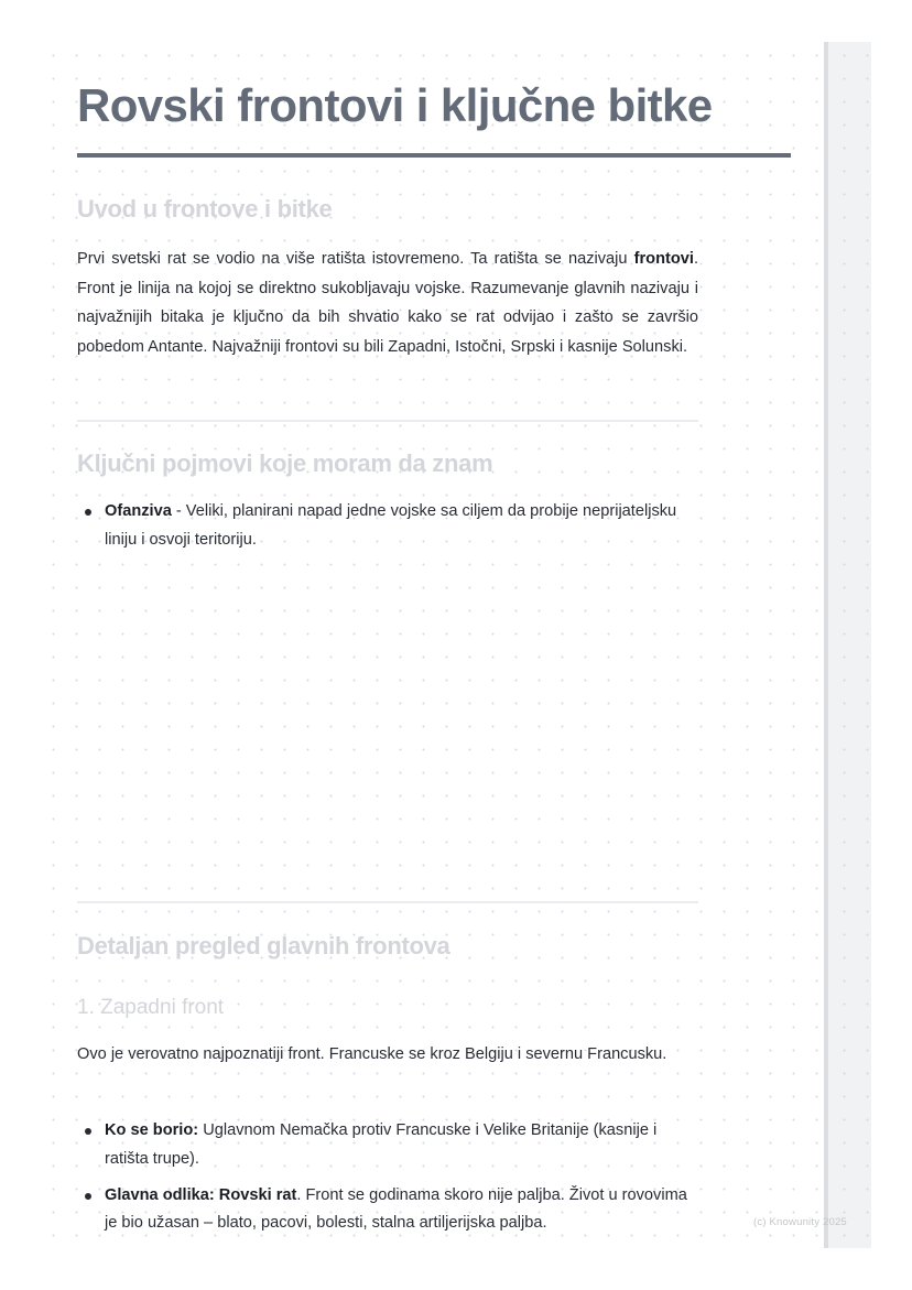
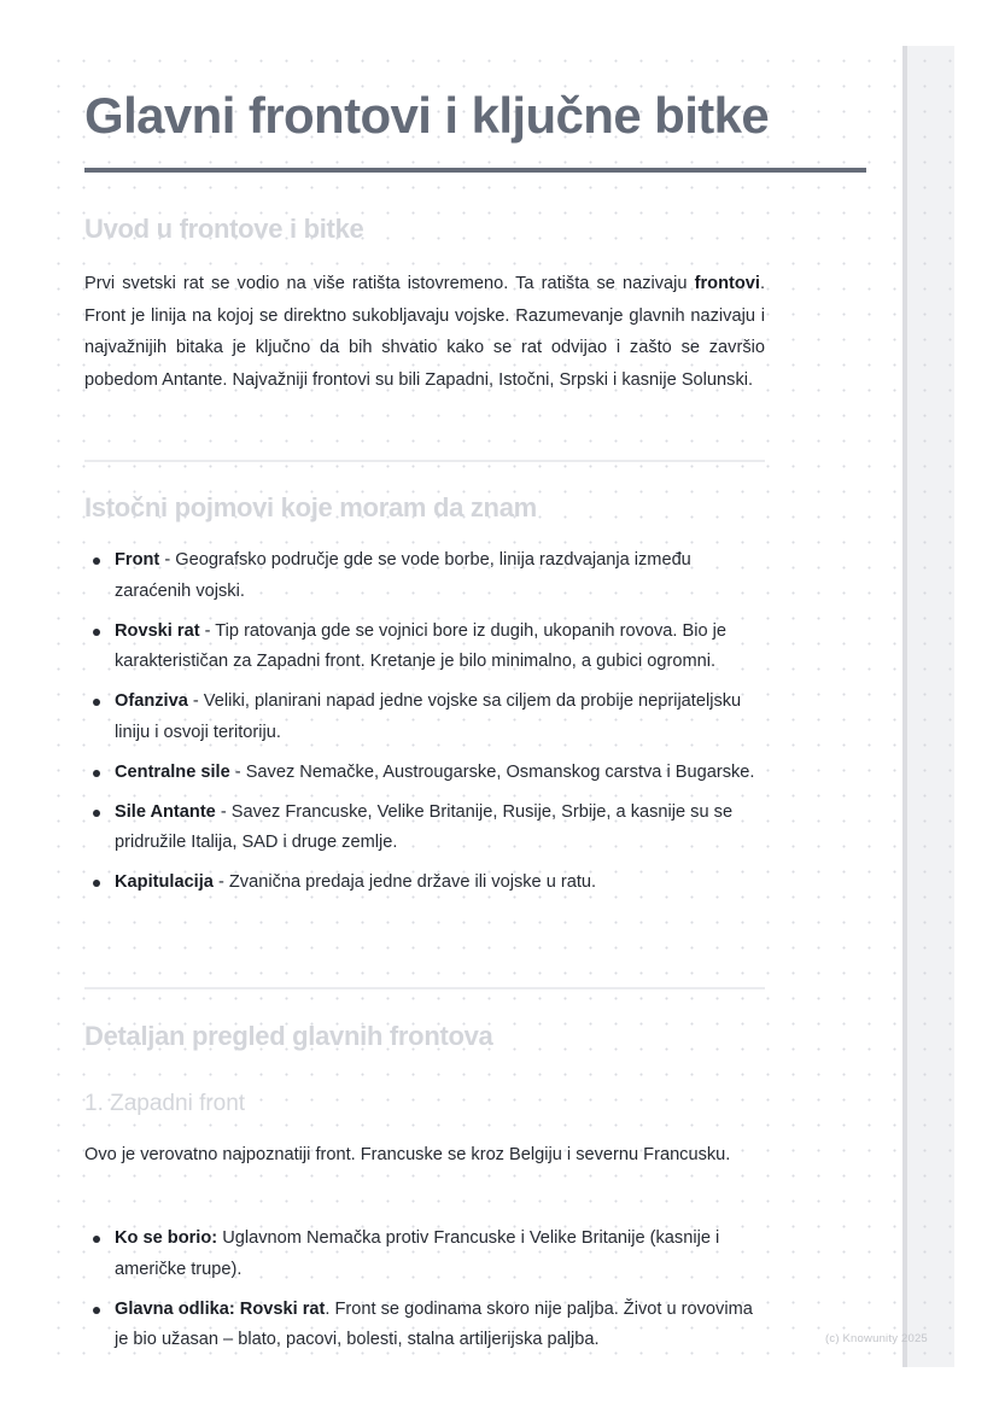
- Rovski frontovi i ključne bitke
+ Glavni frontovi i ključne bitke
  Uvod u frontove i bitke
  Prvi svetski rat se vodio na više ratišta istovremeno. Ta ratišta se nazivaju frontovi. Front je linija na kojoj se direktno sukobljavaju vojske. Razumevanje glavnih nazivaju i najvažnijih bitaka je ključno da bih shvatio kako se rat odvijao i zašto se završio pobedom Antante. Najvažniji frontovi su bili Zapadni, Istočni, Srpski i kasnije Solunski.
- Ključni pojmovi koje moram da znam
+ Istočni pojmovi koje moram da znam
+ Front - Geografsko područje gde se vode borbe, linija razdvajanja između zaraćenih vojski.
+ Rovski rat - Tip ratovanja gde se vojnici bore iz dugih, ukopanih rovova. Bio je karakterističan za Zapadni front. Kretanje je bilo minimalno, a gubici ogromni.
  Ofanziva - Veliki, planirani napad jedne vojske sa ciljem da probije neprijateljsku liniju i osvoji teritoriju.
+ Centralne sile - Savez Nemačke, Austrougarske, Osmanskog carstva i Bugarske.
+ Sile Antante - Savez Francuske, Velike Britanije, Rusije, Srbije, a kasnije su se pridružile Italija, SAD i druge zemlje.
+ Kapitulacija - Zvanična predaja jedne države ili vojske u ratu.
  Detaljan pregled glavnih frontova
  1. Zapadni front
  Ovo je verovatno najpoznatiji front. Francuske se kroz Belgiju i severnu Francusku.
- Ko se borio: Uglavnom Nemačka protiv Francuske i Velike Britanije (kasnije i ratišta trupe).
+ Ko se borio: Uglavnom Nemačka protiv Francuske i Velike Britanije (kasnije i američke trupe).
  Glavna odlika: Rovski rat. Front se godinama skoro nije paljba. Život u rovovima je bio užasan – blato, pacovi, bolesti, stalna artiljerijska paljba.
  (c) Knowunity 2025
